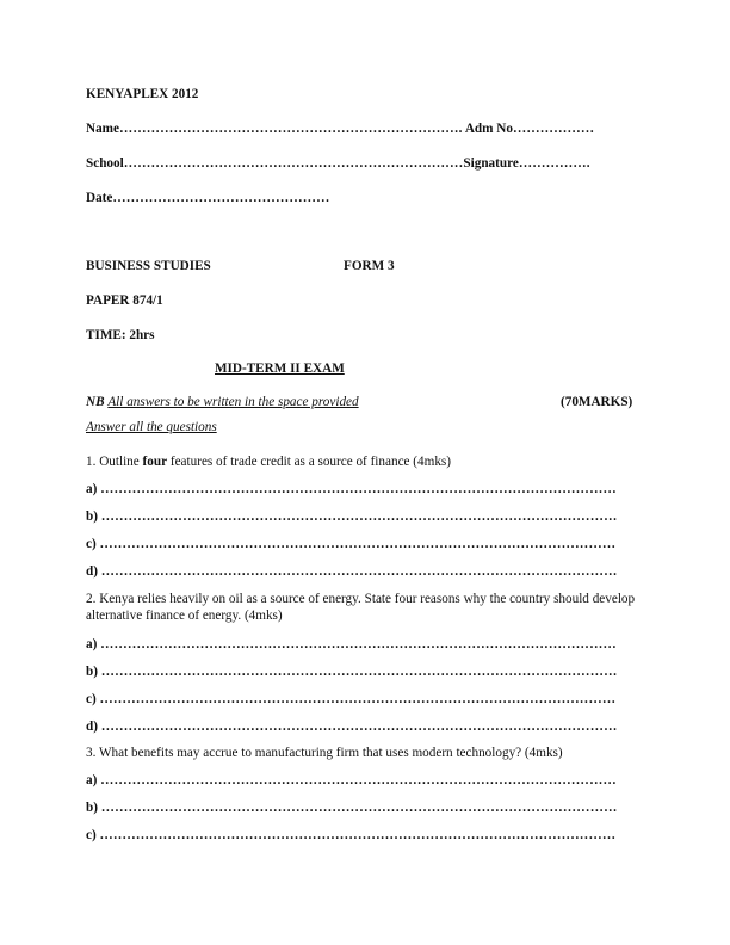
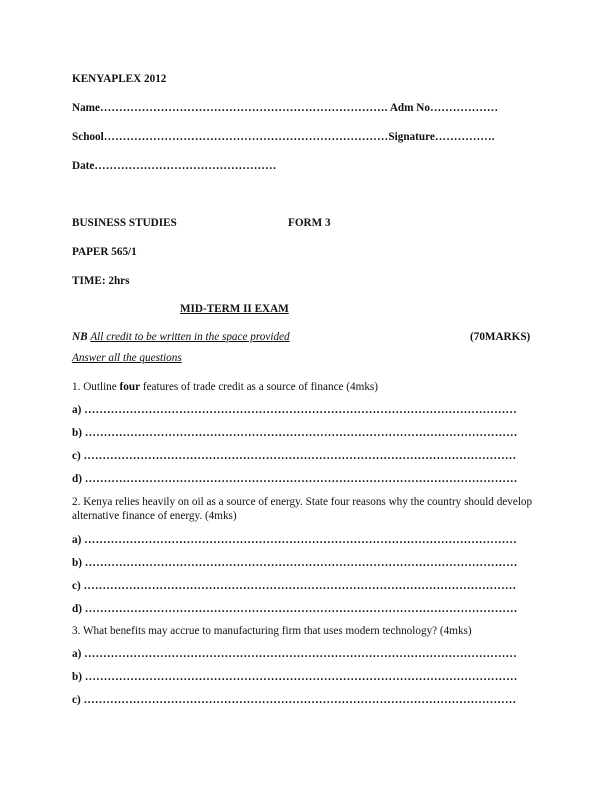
  KENYAPLEX 2012
  Name…………………………………………………………………. Adm No………………
  School…………………………………………………………………Signature…………….
  Date…………………………………………
  BUSINESS STUDIES
  FORM 3
- PAPER 874/1
+ PAPER 565/1
  TIME: 2hrs
  MID-TERM II EXAM
- NB All answers to be written in the space provided
+ NB All credit to be written in the space provided
  (70MARKS)
  Answer all the questions
  1. Outline four features of trade credit as a source of finance (4mks)
  a) ……………………………………………………………………………………………………
  b) ……………………………………………………………………………………………………
  c) ……………………………………………………………………………………………………
  d) ……………………………………………………………………………………………………
  2. Kenya relies heavily on oil as a source of energy. State four reasons why the country should develop alternative finance of energy. (4mks)
  a) ……………………………………………………………………………………………………
  b) ……………………………………………………………………………………………………
  c) ……………………………………………………………………………………………………
  d) ……………………………………………………………………………………………………
  3. What benefits may accrue to manufacturing firm that uses modern technology? (4mks)
  a) ……………………………………………………………………………………………………
  b) ……………………………………………………………………………………………………
  c) ……………………………………………………………………………………………………
